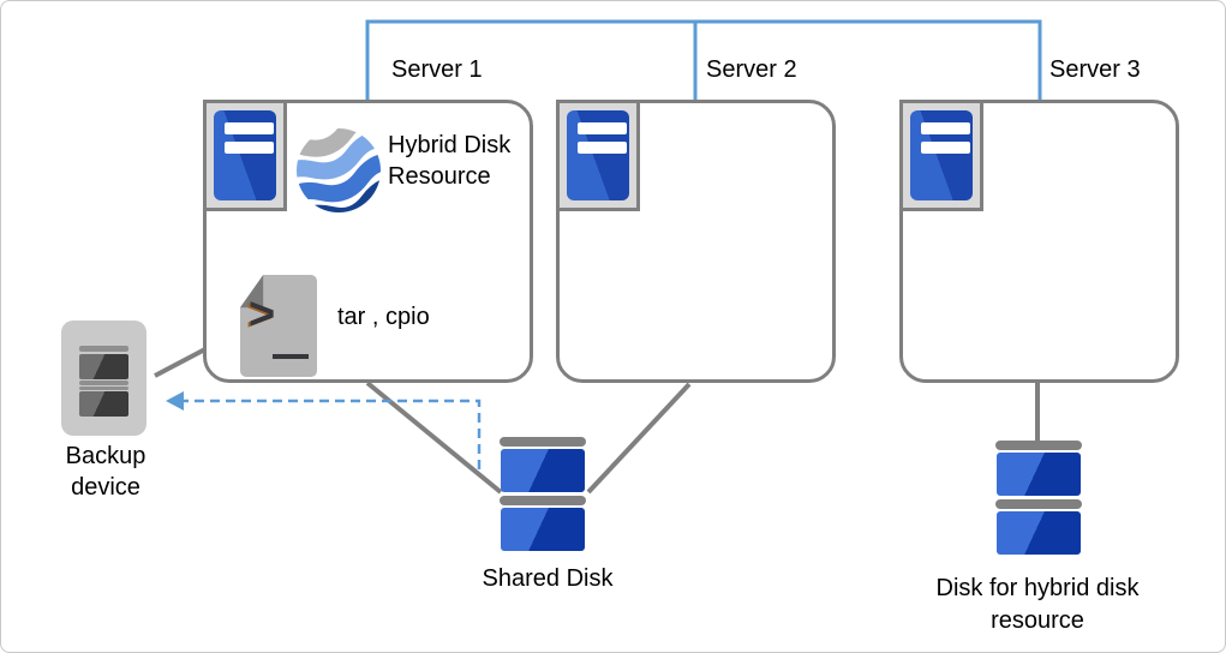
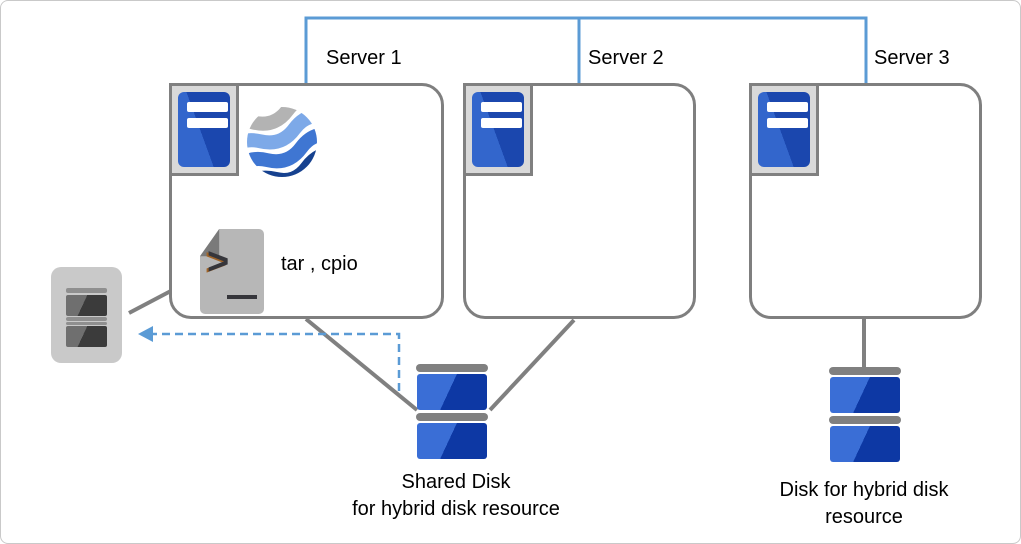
  Server 1
  Server 2
  Server 3
- Hybrid Disk Resource
  >
  tar , cpio
- Backup
- device
  Shared Disk
+ for hybrid disk resource
  Disk for hybrid disk
  resource
